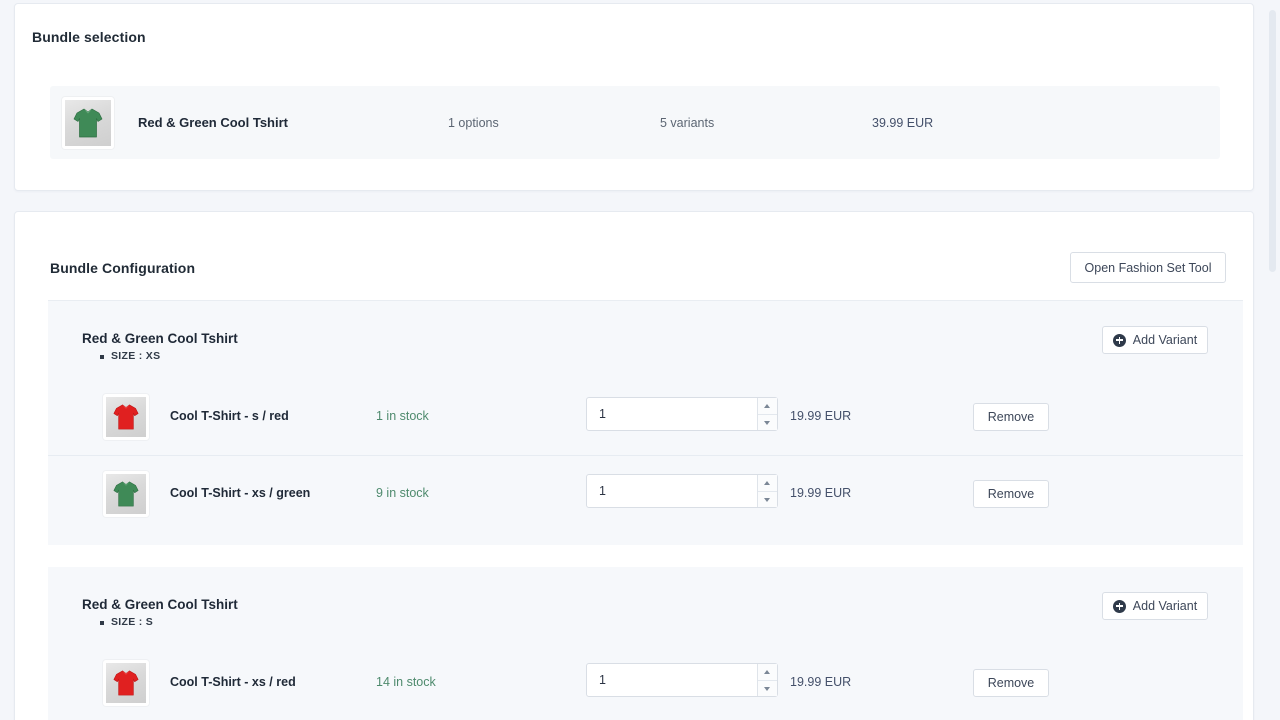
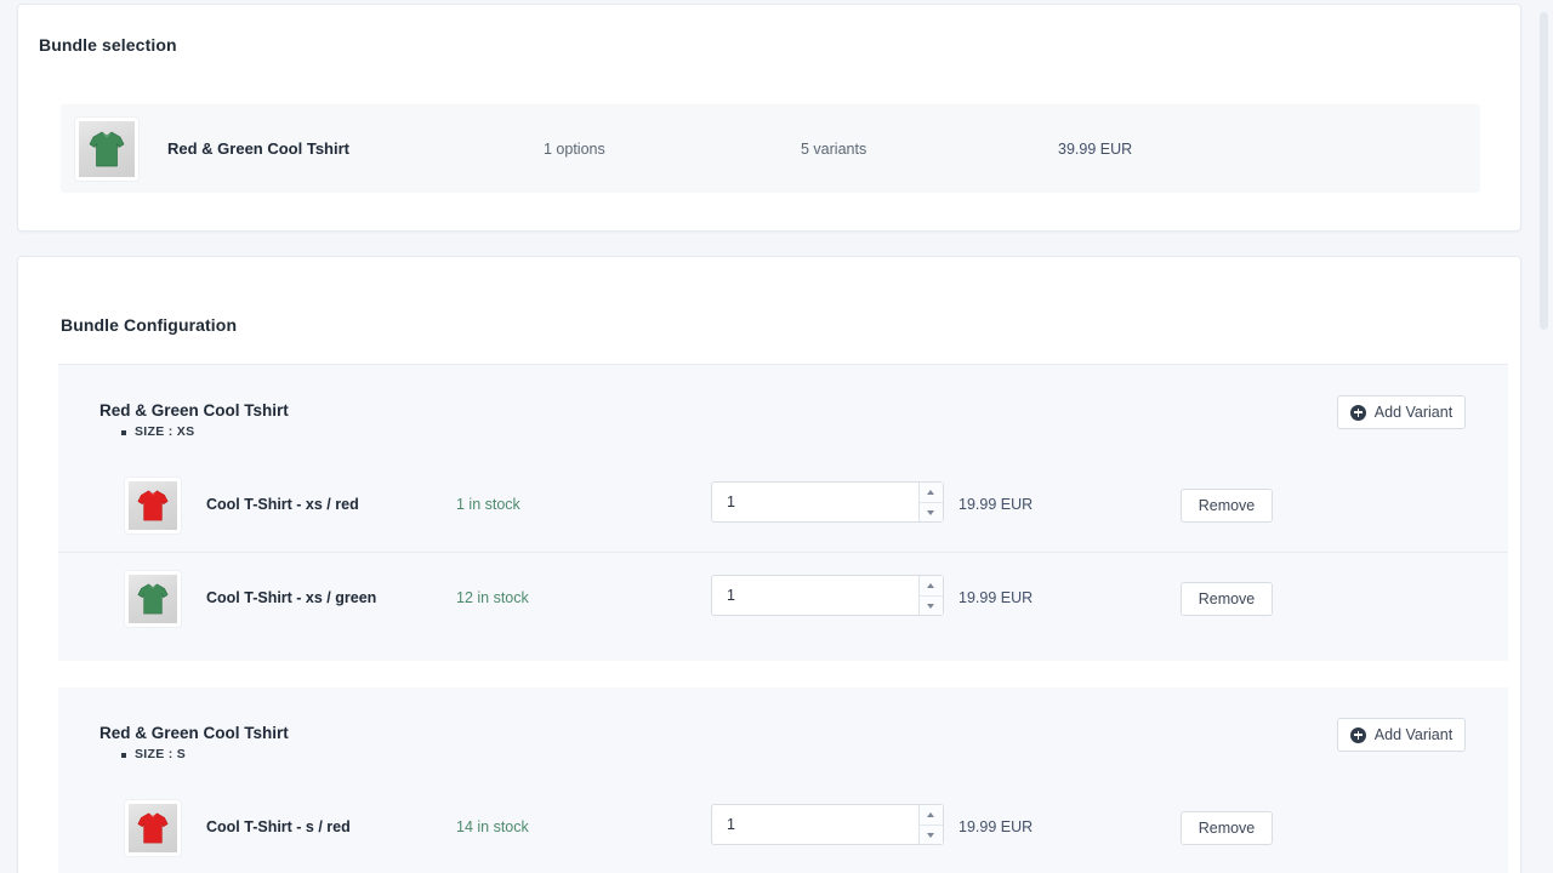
  Bundle selection
  Red & Green Cool Tshirt
  1 options
  5 variants
  39.99 EUR
  Bundle Configuration
- Open Fashion Set Tool
  Red & Green Cool Tshirt
  SIZE : XS
  Add Variant
- Cool T-Shirt - s / red
+ Cool T-Shirt - xs / red
  1 in stock
  1
  19.99 EUR
  Remove
  Cool T-Shirt - xs / green
- 9 in stock
+ 12 in stock
  1
  19.99 EUR
  Remove
  Red & Green Cool Tshirt
  SIZE : S
  Add Variant
- Cool T-Shirt - xs / red
+ Cool T-Shirt - s / red
  14 in stock
  1
  19.99 EUR
  Remove
